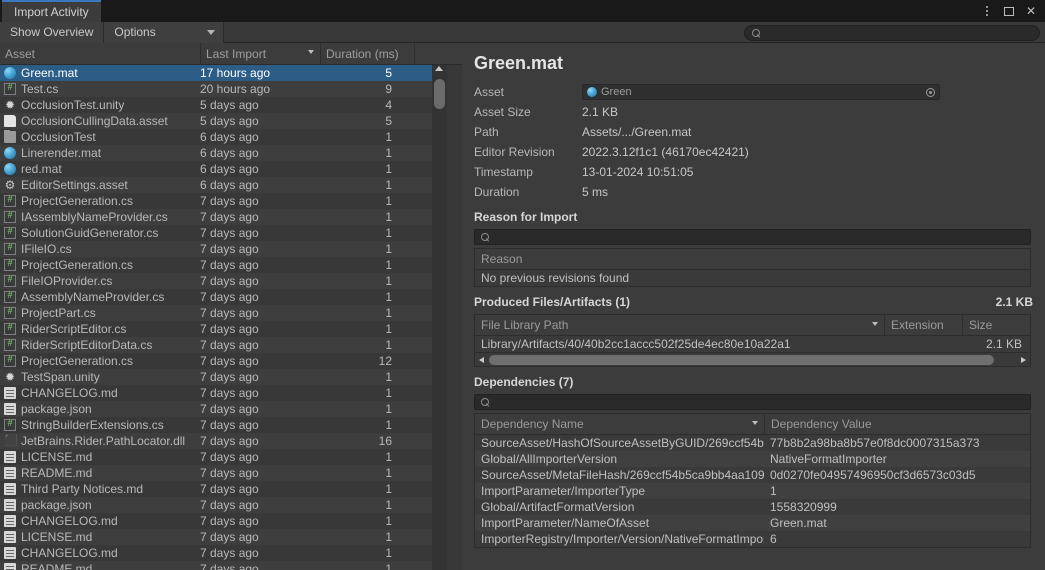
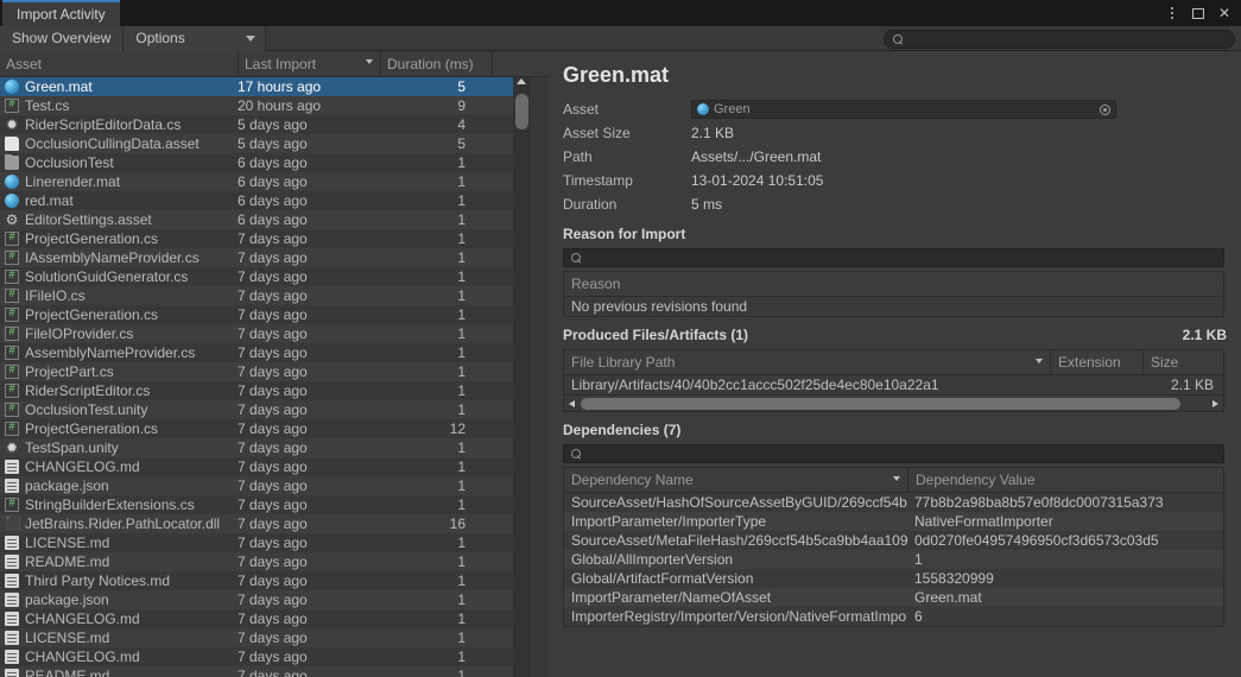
  Import Activity
  ✕
  Show Overview
  Options
  Asset
  Last Import
  Duration (ms)
  Green.mat
  17 hours ago
  5
  Test.cs
  20 hours ago
  9
  ✹
- OcclusionTest.unity
+ RiderScriptEditorData.cs
  5 days ago
  4
  OcclusionCullingData.asset
  5 days ago
  5
  OcclusionTest
  6 days ago
  1
  Linerender.mat
  6 days ago
  1
  red.mat
  6 days ago
  1
  ⚙
  EditorSettings.asset
  6 days ago
  1
  ProjectGeneration.cs
  7 days ago
  1
  IAssemblyNameProvider.cs
  7 days ago
  1
  SolutionGuidGenerator.cs
  7 days ago
  1
  IFileIO.cs
  7 days ago
  1
  ProjectGeneration.cs
  7 days ago
  1
  FileIOProvider.cs
  7 days ago
  1
  AssemblyNameProvider.cs
  7 days ago
  1
  ProjectPart.cs
  7 days ago
  1
  RiderScriptEditor.cs
  7 days ago
  1
- RiderScriptEditorData.cs
+ OcclusionTest.unity
  7 days ago
  1
  ProjectGeneration.cs
  7 days ago
  12
  ✹
  TestSpan.unity
  7 days ago
  1
  CHANGELOG.md
  7 days ago
  1
  package.json
  7 days ago
  1
  StringBuilderExtensions.cs
  7 days ago
  1
  ⬛
  JetBrains.Rider.PathLocator.dll
  7 days ago
  16
  LICENSE.md
  7 days ago
  1
  README.md
  7 days ago
  1
  Third Party Notices.md
  7 days ago
  1
  package.json
  7 days ago
  1
  CHANGELOG.md
  7 days ago
  1
  LICENSE.md
  7 days ago
  1
  CHANGELOG.md
  7 days ago
  1
  README.md
  7 days ago
  1
  Green.mat
  Asset
  Green
  Asset Size
  2.1 KB
  Path
  Assets/.../Green.mat
- Editor Revision
- 2022.3.12f1c1 (46170ec42421)
  Timestamp
  13-01-2024 10:51:05
  Duration
  5 ms
  Reason for Import
  Reason
  No previous revisions found
  Produced Files/Artifacts (1)
  2.1 KB
  File Library Path
  Extension
  Size
  Library/Artifacts/40/40b2cc1accc502f25de4ec80e10a22a1
  2.1 KB
  Dependencies (7)
  Dependency Name
  Dependency Value
  SourceAsset/HashOfSourceAssetByGUID/269ccf54b
  77b8b2a98ba8b57e0f8dc0007315a373
- Global/AllImporterVersion
+ ImportParameter/ImporterType
  NativeFormatImporter
  SourceAsset/MetaFileHash/269ccf54b5ca9bb4aa109
  0d0270fe04957496950cf3d6573c03d5
- ImportParameter/ImporterType
+ Global/AllImporterVersion
  1
  Global/ArtifactFormatVersion
  1558320999
  ImportParameter/NameOfAsset
  Green.mat
  ImporterRegistry/Importer/Version/NativeFormatImpo
  6
